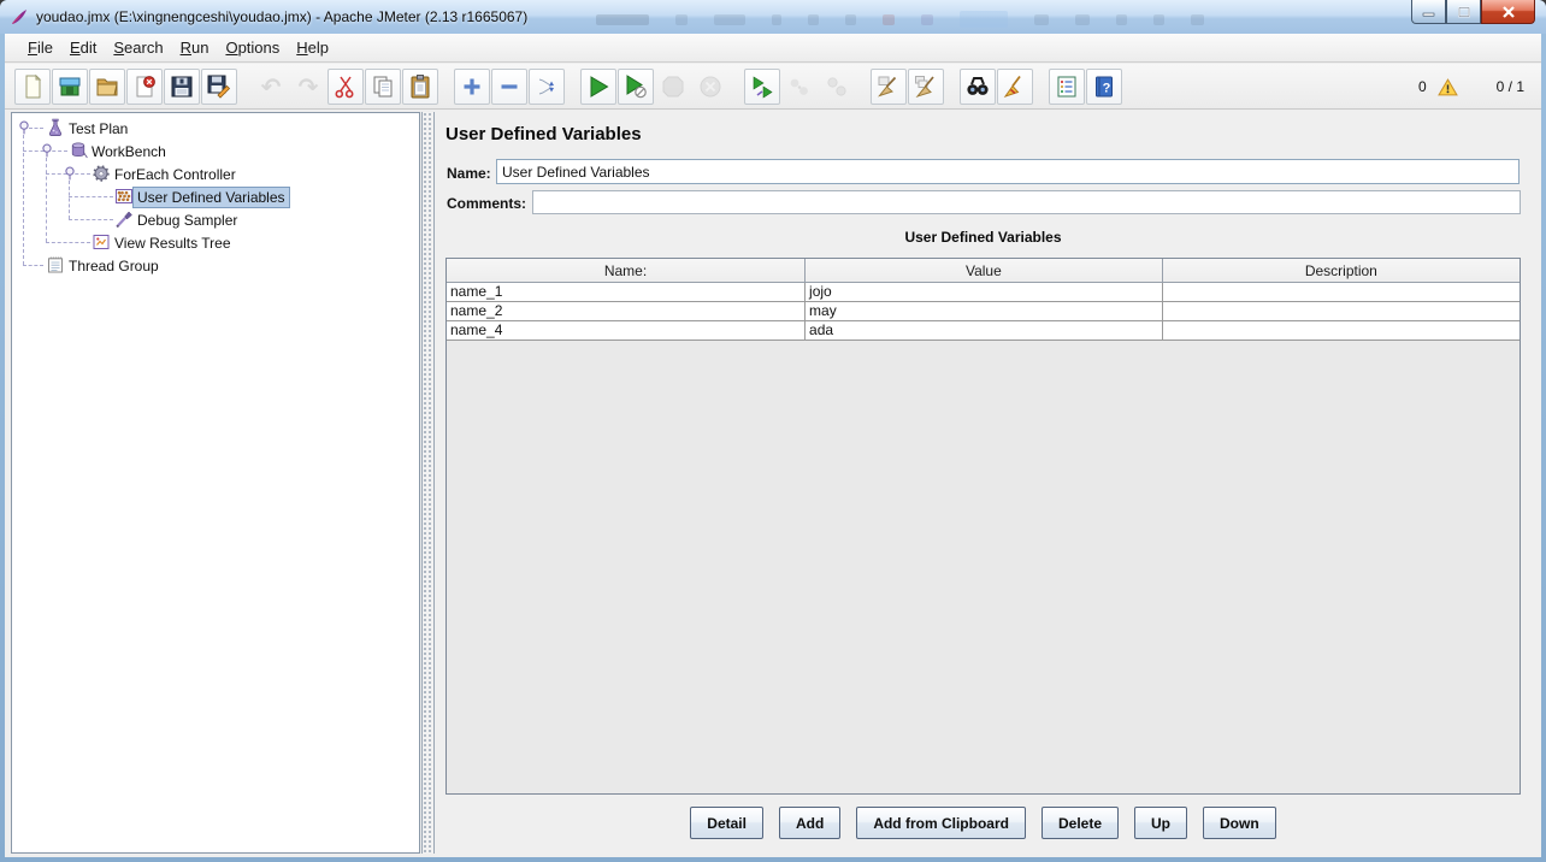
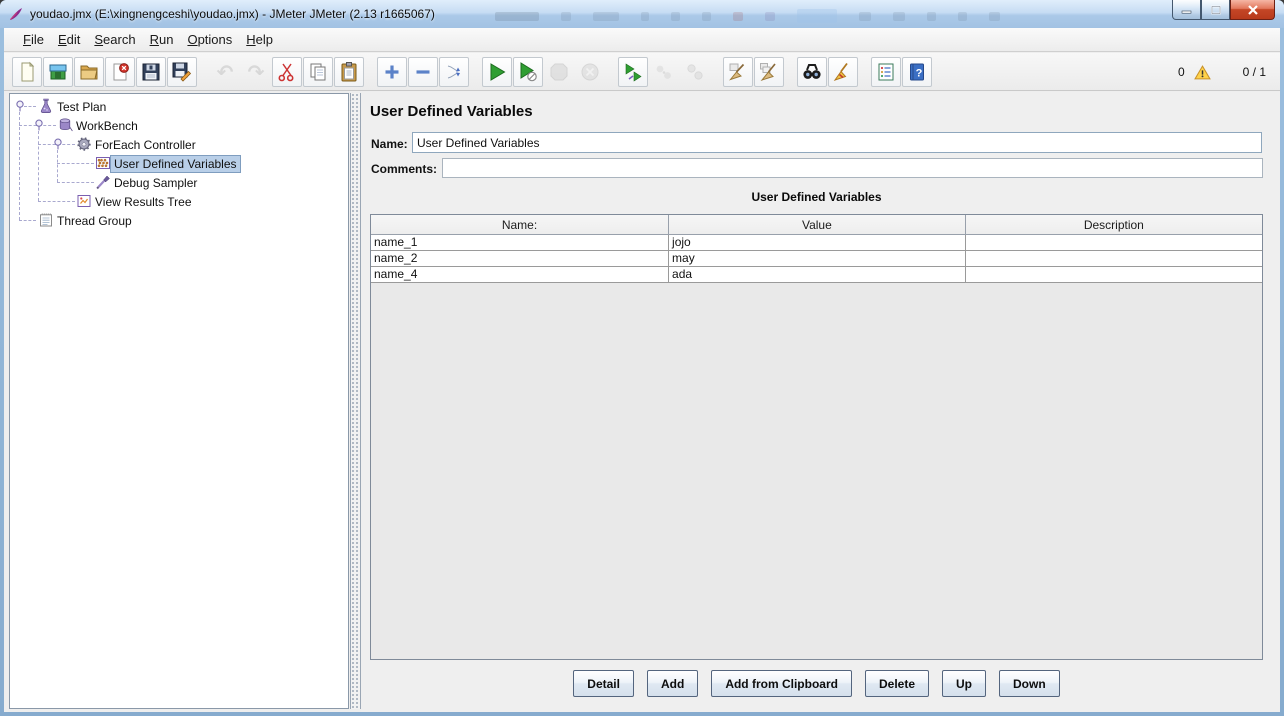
- youdao.jmx (E:\xingnengceshi\youdao.jmx) - Apache JMeter (2.13 r1665067)
+ youdao.jmx (E:\xingnengceshi\youdao.jmx) - JMeter JMeter (2.13 r1665067)
  File
  Edit
  Search
  Run
  Options
  Help
  ↶
  ↷
  ?
  0
  0 / 1
  Test Plan
  WorkBench
  ForEach Controller
  User Defined Variables
  Debug Sampler
  View Results Tree
  Thread Group
  User Defined Variables
  Name:
  User Defined Variables
  Comments:
  User Defined Variables
  Name:
  Value
  Description
  name_1
  jojo
  name_2
  may
  name_4
  ada
  Detail
  Add
  Add from Clipboard
  Delete
  Up
  Down
